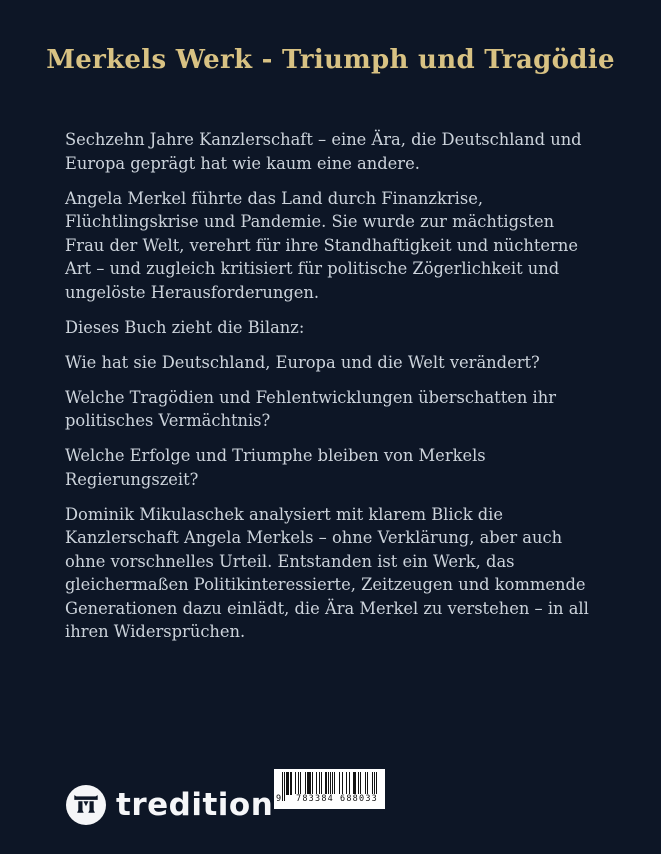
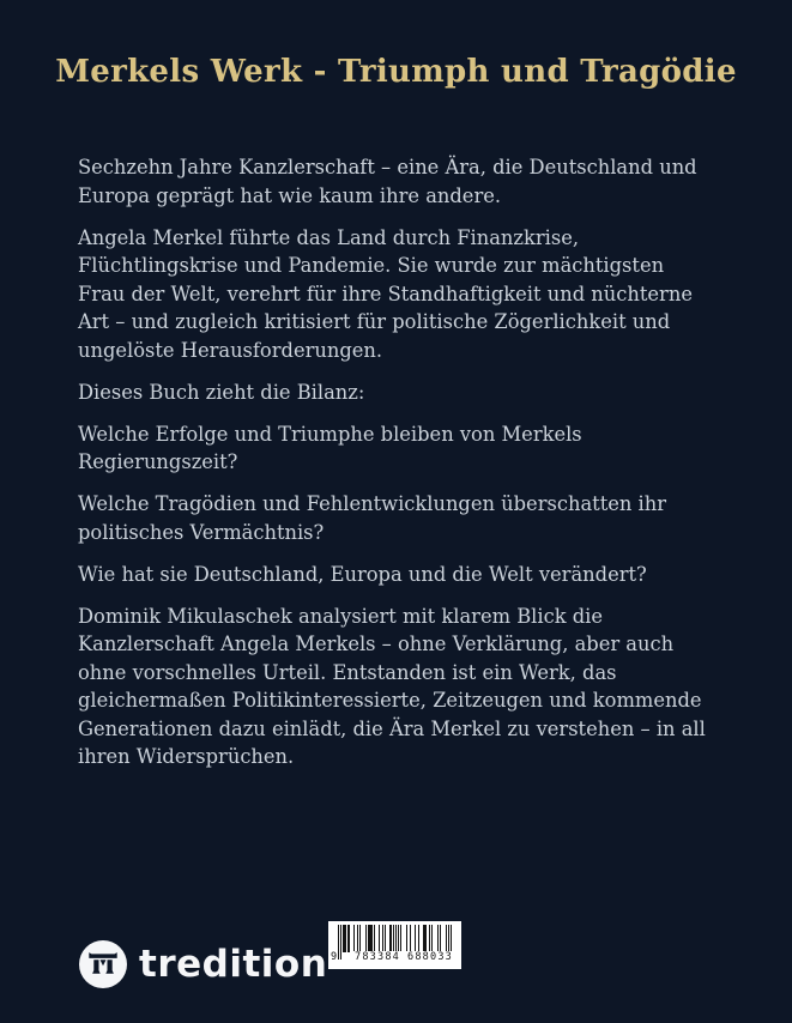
  Merkels Werk - Triumph und Tragödie
- Sechzehn Jahre Kanzlerschaft – eine Ära, die Deutschland und Europa geprägt hat wie kaum eine andere.
+ Sechzehn Jahre Kanzlerschaft – eine Ära, die Deutschland und Europa geprägt hat wie kaum ihre andere.
  Angela Merkel führte das Land durch Finanzkrise, Flüchtlingskrise und Pandemie. Sie wurde zur mächtigsten Frau der Welt, verehrt für ihre Standhaftigkeit und nüchterne Art – und zugleich kritisiert für politische Zögerlichkeit und ungelöste Herausforderungen.
  Dieses Buch zieht die Bilanz:
- Wie hat sie Deutschland, Europa und die Welt verändert?
+ Welche Erfolge und Triumphe bleiben von Merkels Regierungszeit?
  Welche Tragödien und Fehlentwicklungen überschatten ihr politisches Vermächtnis?
- Welche Erfolge und Triumphe bleiben von Merkels Regierungszeit?
+ Wie hat sie Deutschland, Europa und die Welt verändert?
  Dominik Mikulaschek analysiert mit klarem Blick die Kanzlerschaft Angela Merkels – ohne Verklärung, aber auch ohne vorschnelles Urteil. Entstanden ist ein Werk, das gleichermaßen Politikinteressierte, Zeitzeugen und kommende Generationen dazu einlädt, die Ära Merkel zu verstehen – in all ihren Widersprüchen.
  tredition
  9
  783384
  688033
